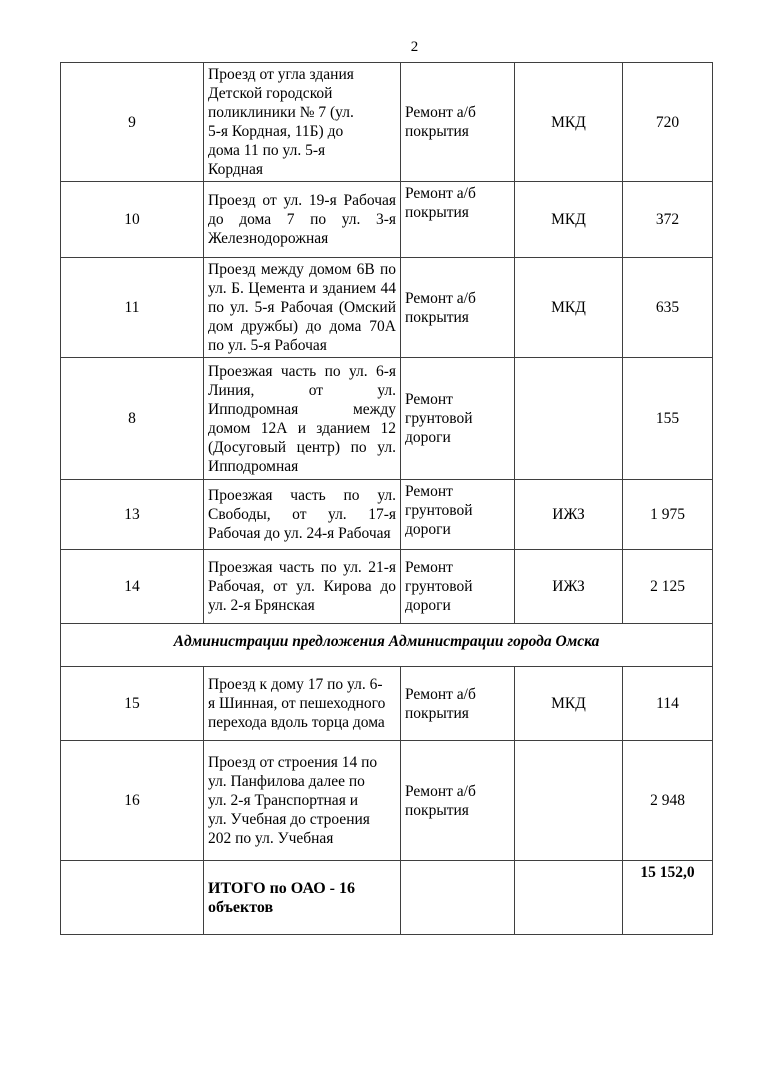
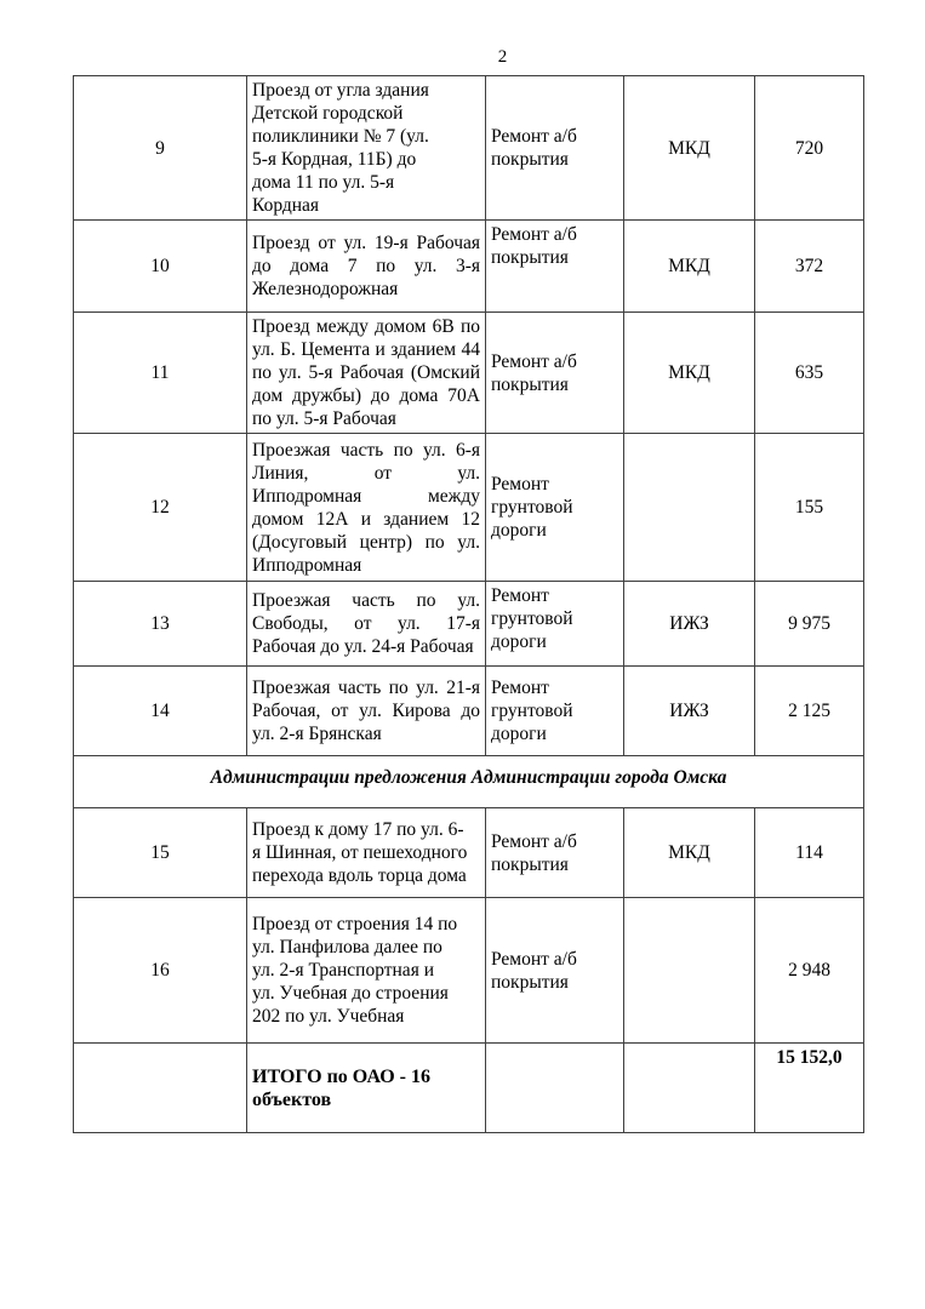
  2
  9	Проезд от угла зданияДетской городскойполиклиники № 7 (ул.5-я Кордная, 11Б) додома 11 по ул. 5-яКордная	Ремонт а/б покрытия	МКД	720
  10	Проезд от ул. 19-я Рабочаядо дома 7 по ул. 3-яЖелезнодорожная	Ремонт а/б покрытия	МКД	372
  11	Проезд между домом 6В поул. Б. Цемента и зданием 44по ул. 5-я Рабочая (Омскийдом дружбы) до дома 70Апо ул. 5-я Рабочая	Ремонт а/б покрытия	МКД	635
- 8	Проезжая часть по ул. 6-яЛиния, от ул.Ипподромная междудомом 12А и зданием 12(Досуговый центр) по ул.Ипподромная	Ремонт грунтовой дороги		155
+ 12	Проезжая часть по ул. 6-яЛиния, от ул.Ипподромная междудомом 12А и зданием 12(Досуговый центр) по ул.Ипподромная	Ремонт грунтовой дороги		155
- 13	Проезжая часть по ул.Свободы, от ул. 17-яРабочая до ул. 24-я Рабочая	Ремонт грунтовой дороги	ИЖЗ	1 975
+ 13	Проезжая часть по ул.Свободы, от ул. 17-яРабочая до ул. 24-я Рабочая	Ремонт грунтовой дороги	ИЖЗ	9 975
  14	Проезжая часть по ул. 21-яРабочая, от ул. Кирова доул. 2-я Брянская	Ремонт грунтовой дороги	ИЖЗ	2 125
  Администрации предложения Администрации города Омска
  15	Проезд к дому 17 по ул. 6-я Шинная, от пешеходногоперехода вдоль торца дома	Ремонт а/б покрытия	МКД	114
  16	Проезд от строения 14 поул. Панфилова далее поул. 2-я Транспортная иул. Учебная до строения202 по ул. Учебная	Ремонт а/б покрытия		2 948
  	ИТОГО по ОАО - 16 объектов			15 152,0
